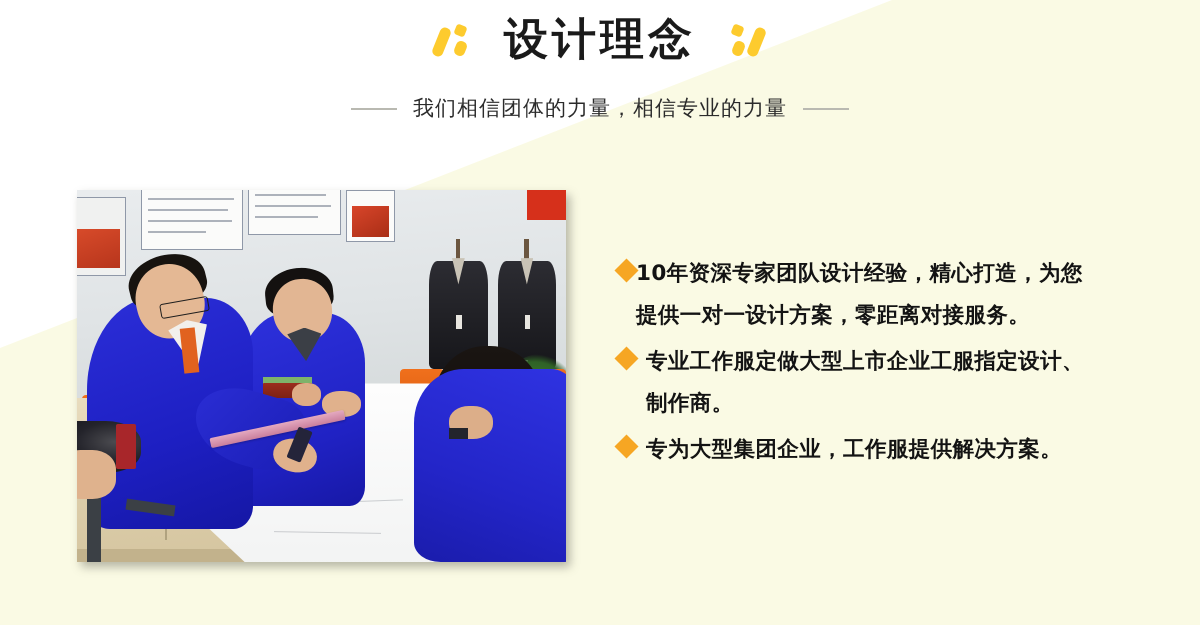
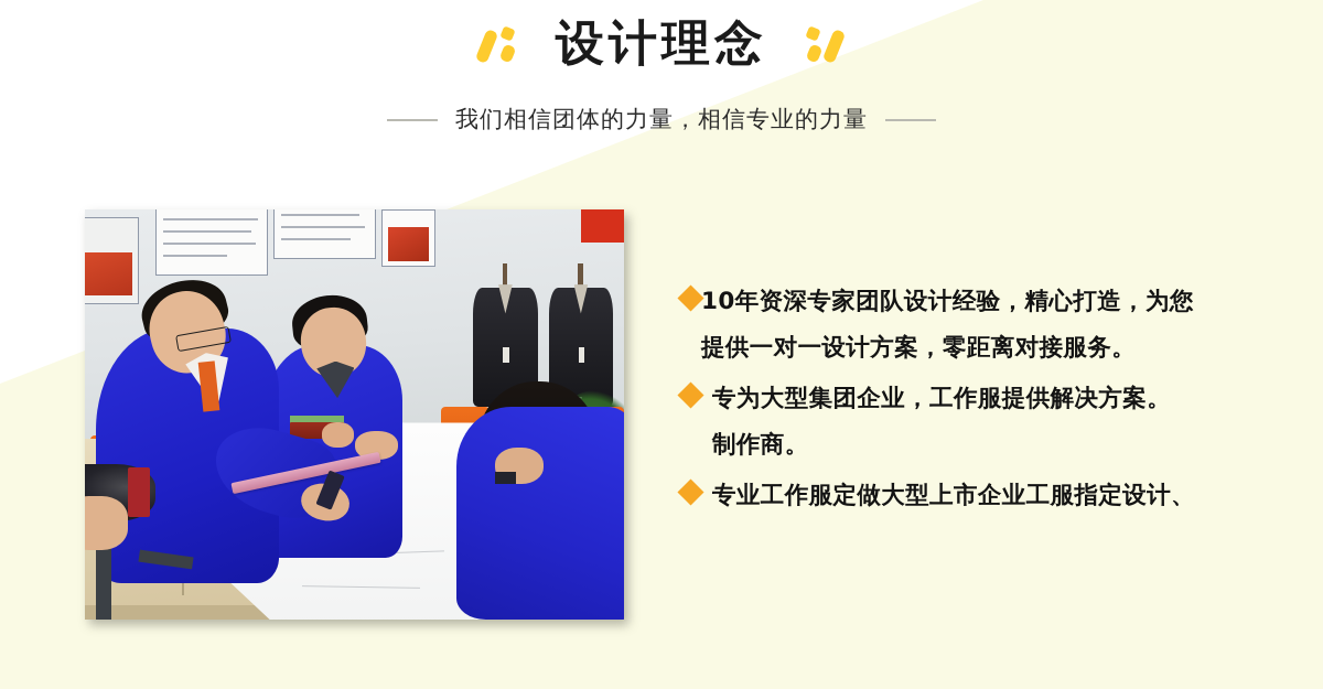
  设计理念
  我们相信团体的力量，相信专业的力量
  10年资深专家团队设计经验，精心打造，为您
  提供一对一设计方案，零距离对接服务。
- 专业工作服定做大型上市企业工服指定设计、
+ 专为大型集团企业，工作服提供解决方案。
  制作商。
- 专为大型集团企业，工作服提供解决方案。
+ 专业工作服定做大型上市企业工服指定设计、
